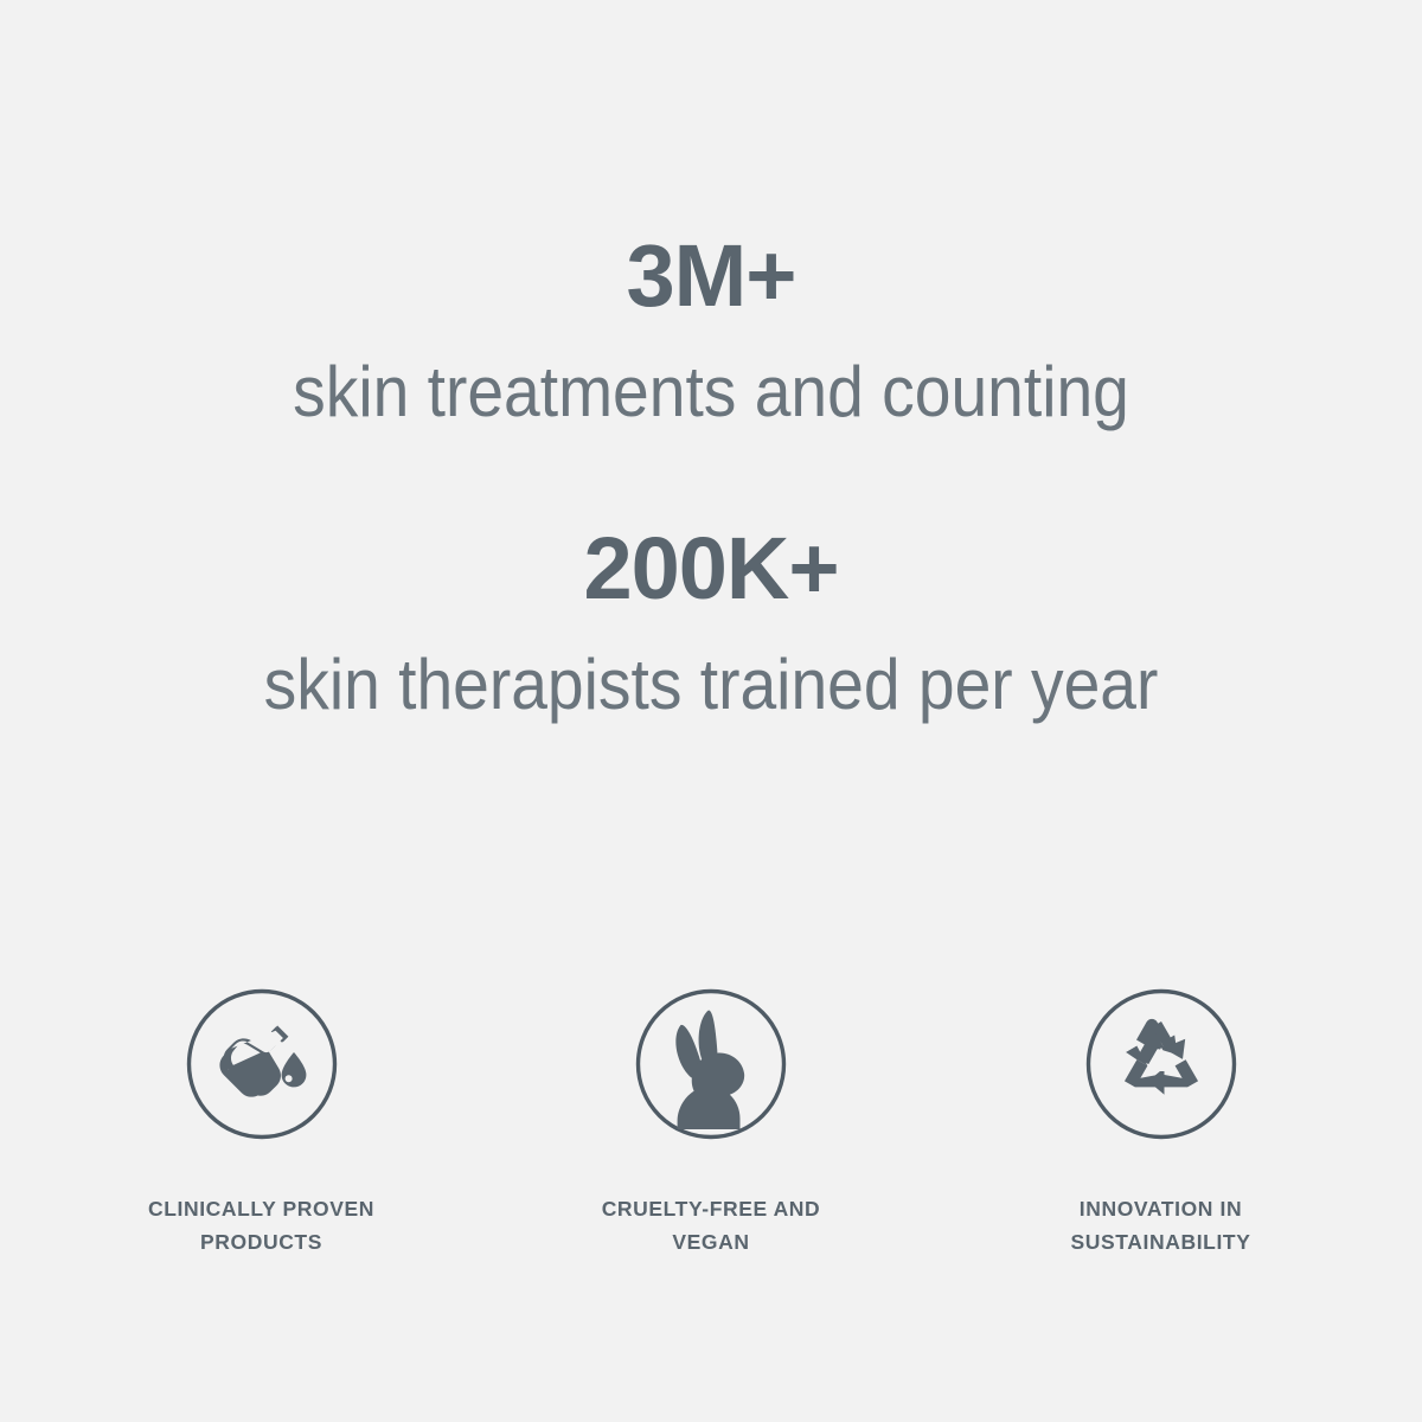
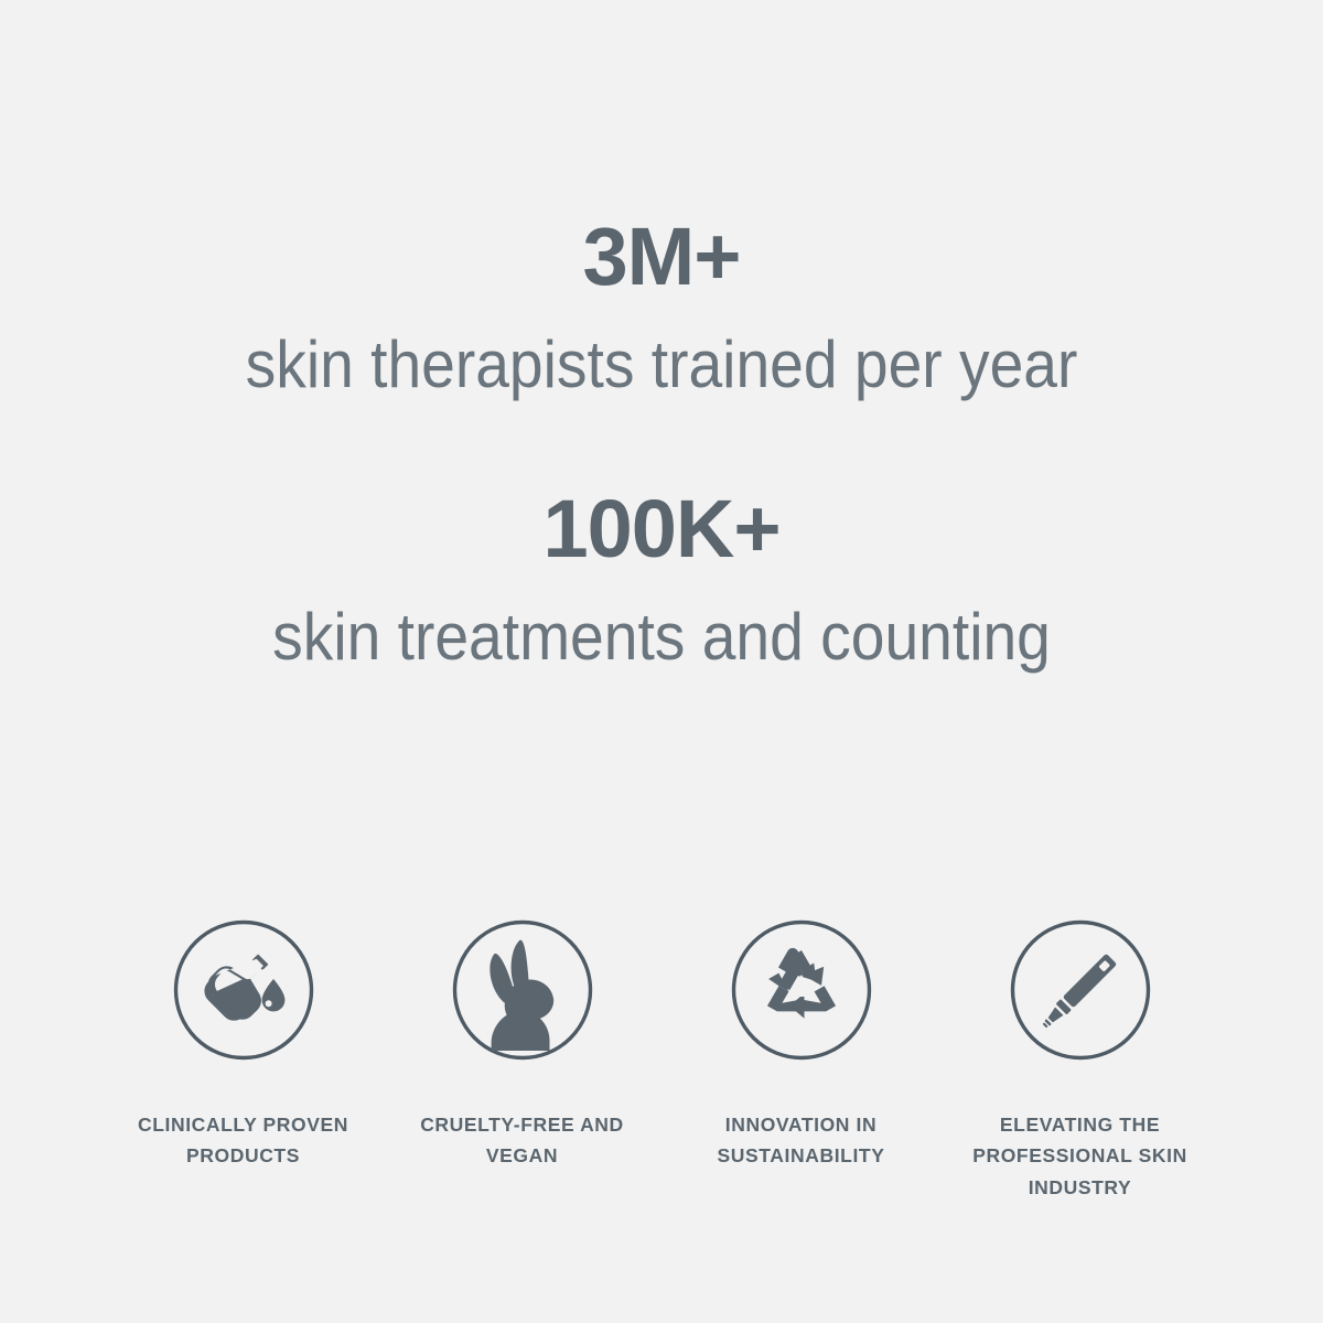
  3M+
- skin treatments and counting
+ skin therapists trained per year
- 200K+
+ 100K+
- skin therapists trained per year
+ skin treatments and counting
  CLINICALLY PROVEN PRODUCTS
  CRUELTY-FREE AND VEGAN
  INNOVATION IN SUSTAINABILITY
+ ELEVATING THE PROFESSIONAL SKIN INDUSTRY
